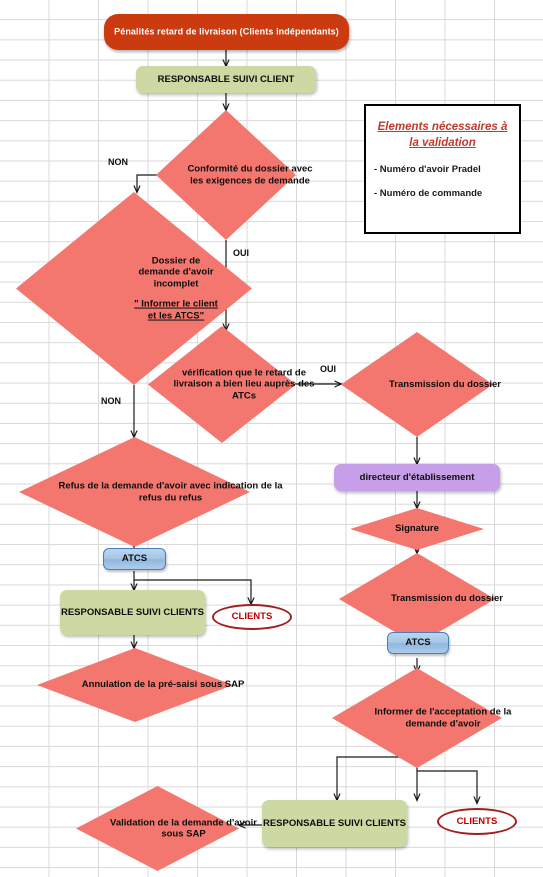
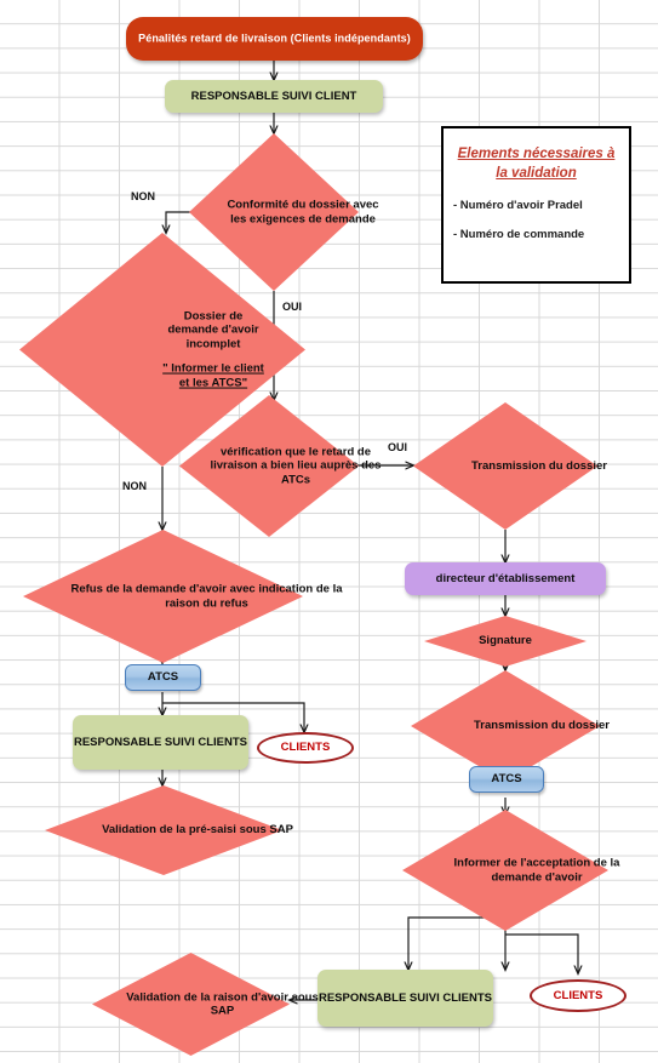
  Pénalités retard de livraison (Clients indépendants)
  Elements nécessaires à la validation
  - Numéro d'avoir Pradel
  - Numéro de commande
  RESPONSABLE SUIVI CLIENT
  Conformité du dossier avec les exigences de demande
  NON
  OUI
  Dossier de
  demande d'avoir
  incomplet
  " Informer le client
  et les ATCS"
  NON
  vérification que le retard de livraison a bien lieu auprès des ATCs
  OUI
  Transmission du dossier
  directeur d'établissement
  Signature
  Transmission du dossier
  ATCS
  Informer de l'acceptation de la demande d'avoir
- Refus de la demande d'avoir avec indication de la refus du refus
+ Refus de la demande d'avoir avec indication de la raison du refus
  ATCS
  RESPONSABLE SUIVI CLIENTS
  CLIENTS
- Annulation de la pré-saisi sous SAP
+ Validation de la pré-saisi sous SAP
  RESPONSABLE SUIVI CLIENTS
  CLIENTS
- Validation de la demande d'avoir sous SAP
+ Validation de la raison d'avoir sous SAP
